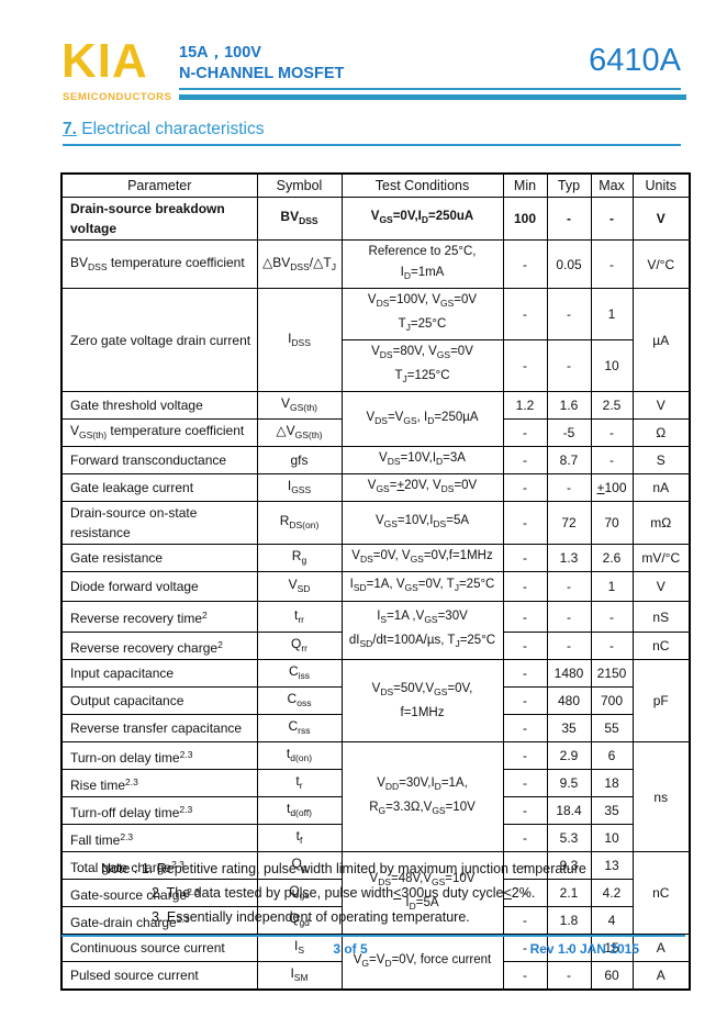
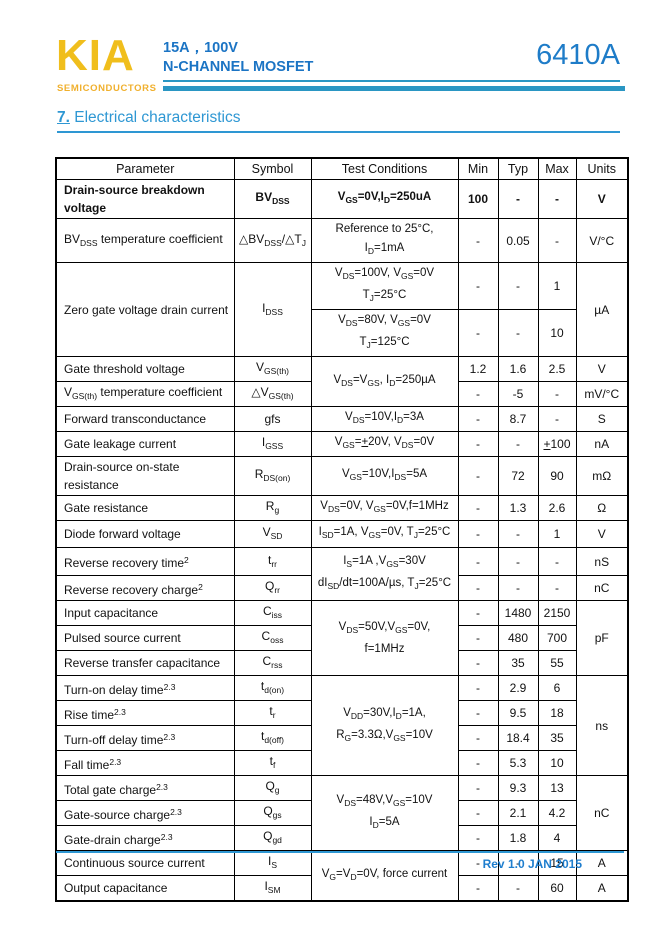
  KIA
  SEMICONDUCTORS
  15A，100V
  N-CHANNEL MOSFET
  6410A
  7. Electrical characteristics
  Parameter	Symbol	Test Conditions	Min	Typ	Max	Units
  Drain-source breakdown voltage	BVDSS	VGS=0V,ID=250uA	100	-	-	V
  BVDSS temperature coefficient	△BVDSS/△TJ	Reference to 25°C,ID=1mA	-	0.05	-	V/°C
  Zero gate voltage drain current	IDSS	VDS=100V, VGS=0VTJ=25°C	-	-	1	µA
  VDS=80V, VGS=0VTJ=125°C	-	-	10
  Gate threshold voltage	VGS(th)	VDS=VGS, ID=250µA	1.2	1.6	2.5	V
- VGS(th) temperature coefficient	△VGS(th)	-	-5	-	Ω
+ VGS(th) temperature coefficient	△VGS(th)	-	-5	-	mV/°C
  Forward transconductance	gfs	VDS=10V,ID=3A	-	8.7	-	S
  Gate leakage current	IGSS	VGS=+20V, VDS=0V	-	-	+100	nA
- Drain-source on-state resistance	RDS(on)	VGS=10V,IDS=5A	-	72	70	mΩ
+ Drain-source on-state resistance	RDS(on)	VGS=10V,IDS=5A	-	72	90	mΩ
- Gate resistance	Rg	VDS=0V, VGS=0V,f=1MHz	-	1.3	2.6	mV/°C
+ Gate resistance	Rg	VDS=0V, VGS=0V,f=1MHz	-	1.3	2.6	Ω
  Diode forward voltage	VSD	ISD=1A, VGS=0V, TJ=25°C	-	-	1	V
  Reverse recovery time2	trr	IS=1A ,VGS=30VdISD/dt=100A/µs, TJ=25°C	-	-	-	nS
  Reverse recovery charge2	Qrr	-	-	-	nC
  Input capacitance	Ciss	VDS=50V,VGS=0V,f=1MHz	-	1480	2150	pF
- Output capacitance	Coss	-	480	700
+ Pulsed source current	Coss	-	480	700
  Reverse transfer capacitance	Crss	-	35	55
  Turn-on delay time2.3	td(on)	VDD=30V,ID=1A,RG=3.3Ω,VGS=10V	-	2.9	6	ns
  Rise time2.3	tr	-	9.5	18
  Turn-off delay time2.3	td(off)	-	18.4	35
  Fall time2.3	tf	-	5.3	10
  Total gate charge2.3	Qg	VDS=48V,VGS=10VID=5A	-	9.3	13	nC
  Gate-source charge2.3	Qgs	-	2.1	4.2
  Gate-drain charge2.3	Qgd	-	1.8	4
  Continuous source current	IS	VG=VD=0V, force current	-	-	15	A
- Pulsed source current	ISM	-	-	60	A
+ Output capacitance	ISM	-	-	60	A
- Note : 1. Repetitive rating, pulse width limited by maximum junction temperature
- 2. The data tested by pulse, pulse width<300us duty cycle<2%.
- 3. Essentially independent of operating temperature.
- 3 of 5
  Rev 1.0 JAN 2015
